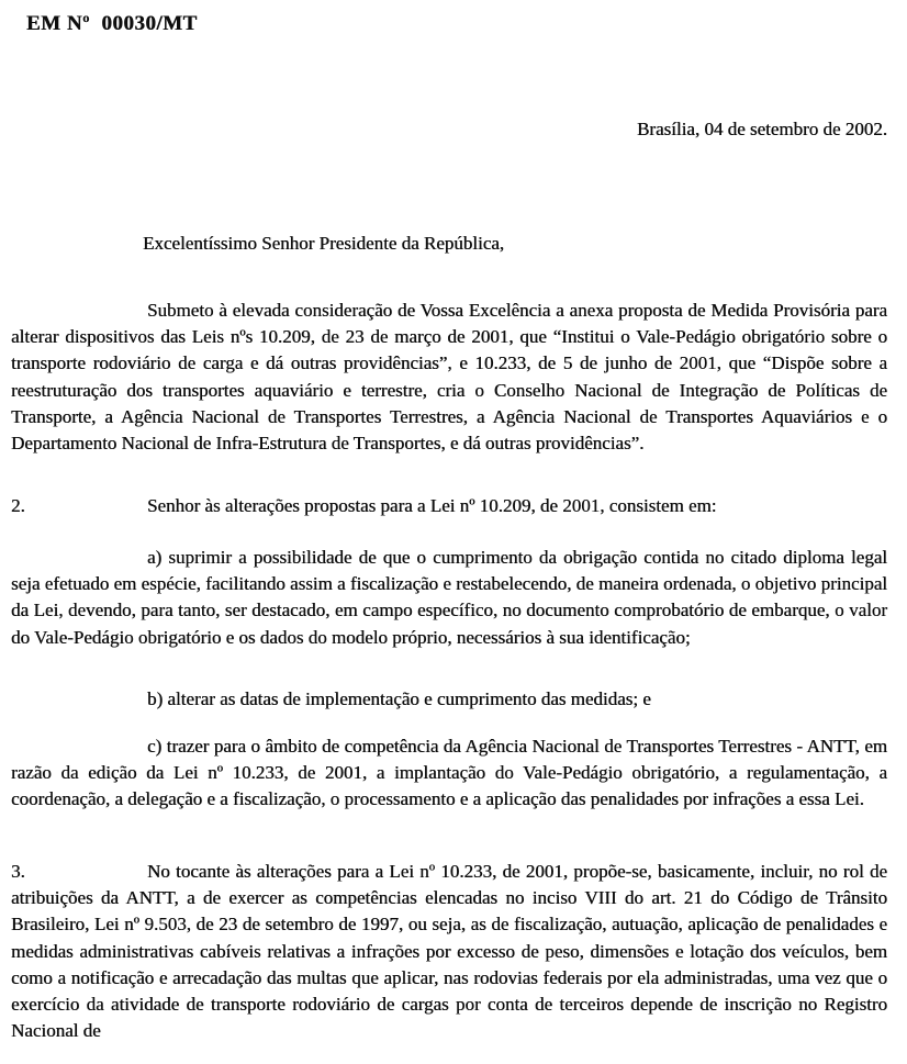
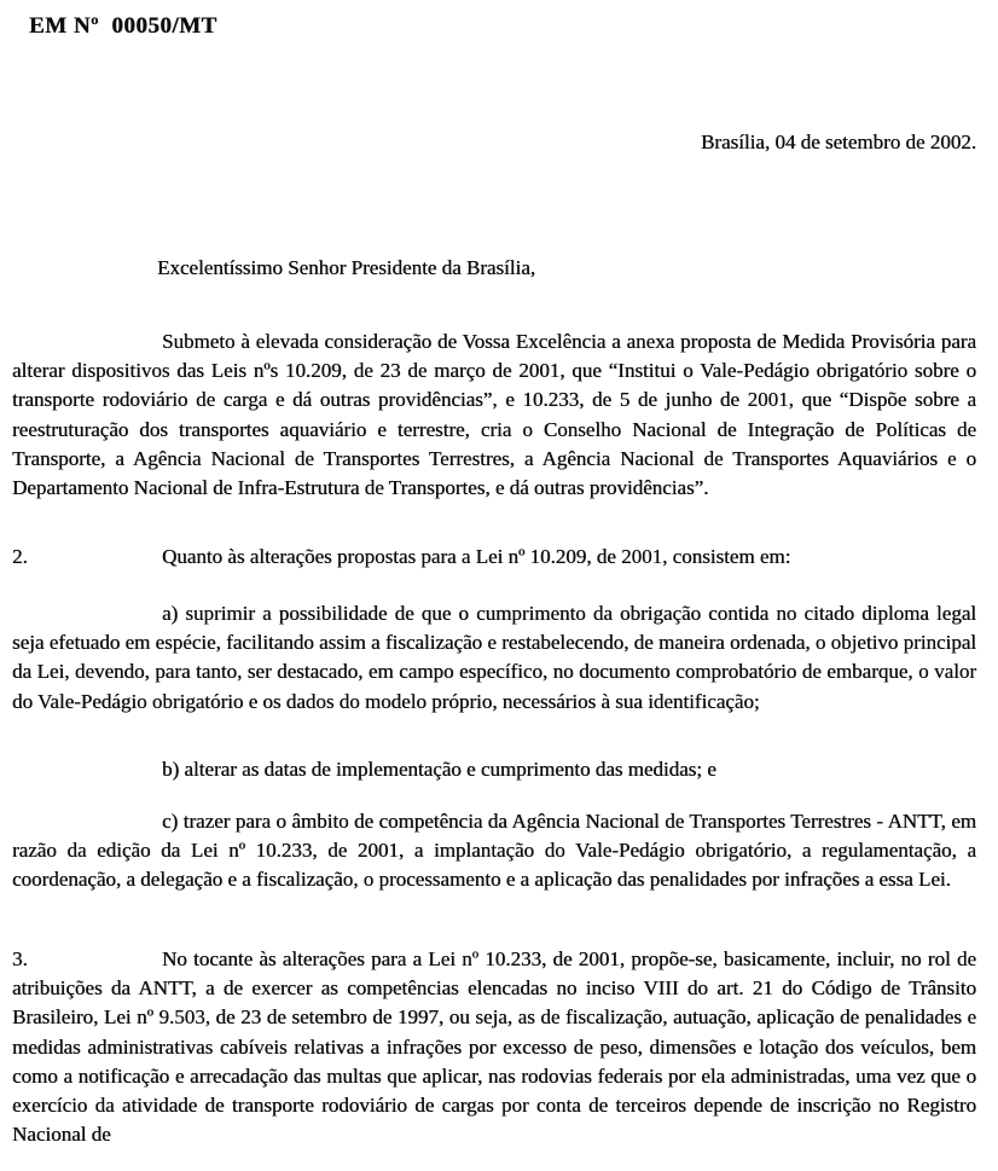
- EM Nº 00030/MT
+ EM Nº 00050/MT
  Brasília, 04 de setembro de 2002.
- Excelentíssimo Senhor Presidente da República,
+ Excelentíssimo Senhor Presidente da Brasília,
  Submeto à elevada consideração de Vossa Excelência a anexa proposta de Medida Provisória para alterar dispositivos das Leis nºs 10.209, de 23 de março de 2001, que “Institui o Vale-Pedágio obrigatório sobre o transporte rodoviário de carga e dá outras providências”, e 10.233, de 5 de junho de 2001, que “Dispõe sobre a reestruturação dos transportes aquaviário e terrestre, cria o Conselho Nacional de Integração de Políticas de Transporte, a Agência Nacional de Transportes Terrestres, a Agência Nacional de Transportes Aquaviários e o Departamento Nacional de Infra-Estrutura de Transportes, e dá outras providências”.
  2.
- Senhor às alterações propostas para a Lei nº 10.209, de 2001, consistem em:
+ Quanto às alterações propostas para a Lei nº 10.209, de 2001, consistem em:
  a) suprimir a possibilidade de que o cumprimento da obrigação contida no citado diploma legal seja efetuado em espécie, facilitando assim a fiscalização e restabelecendo, de maneira ordenada, o objetivo principal da Lei, devendo, para tanto, ser destacado, em campo específico, no documento comprobatório de embarque, o valor do Vale-Pedágio obrigatório e os dados do modelo próprio, necessários à sua identificação;
  b) alterar as datas de implementação e cumprimento das medidas; e
  c) trazer para o âmbito de competência da Agência Nacional de Transportes Terrestres - ANTT, em razão da edição da Lei nº 10.233, de 2001, a implantação do Vale-Pedágio obrigatório, a regulamentação, a coordenação, a delegação e a fiscalização, o processamento e a aplicação das penalidades por infrações a essa Lei.
  3.
  No tocante às alterações para a Lei nº 10.233, de 2001, propõe-se, basicamente, incluir, no rol de atribuições da ANTT, a de exercer as competências elencadas no inciso VIII do art. 21 do Código de Trânsito Brasileiro, Lei nº 9.503, de 23 de setembro de 1997, ou seja, as de fiscalização, autuação, aplicação de penalidades e medidas administrativas cabíveis relativas a infrações por excesso de peso, dimensões e lotação dos veículos, bem como a notificação e arrecadação das multas que aplicar, nas rodovias federais por ela administradas, uma vez que o exercício da atividade de transporte rodoviário de cargas por conta de terceiros depende de inscrição no Registro Nacional de
